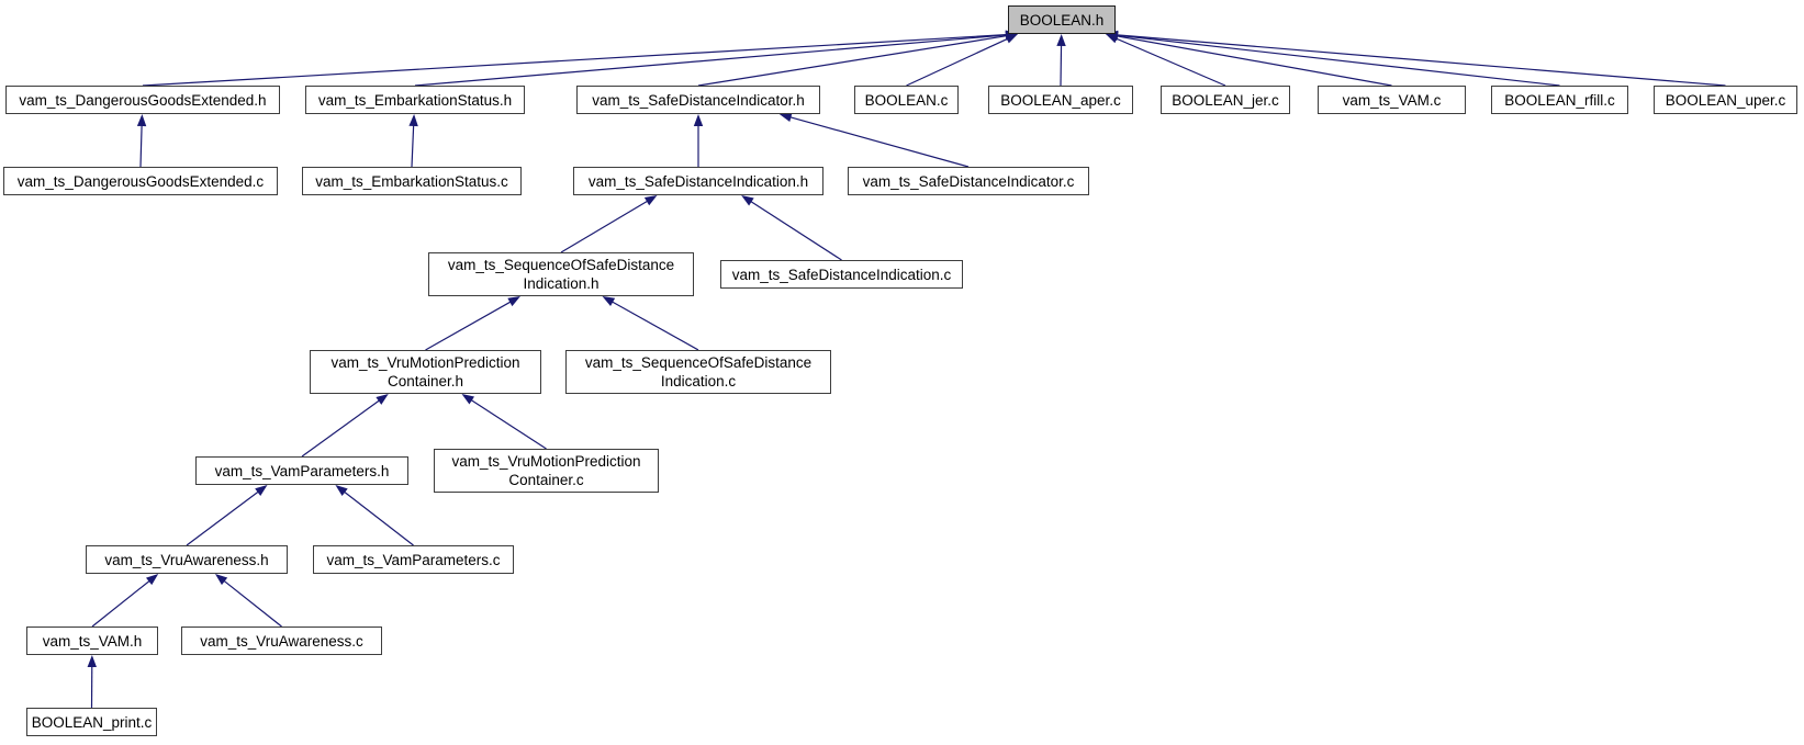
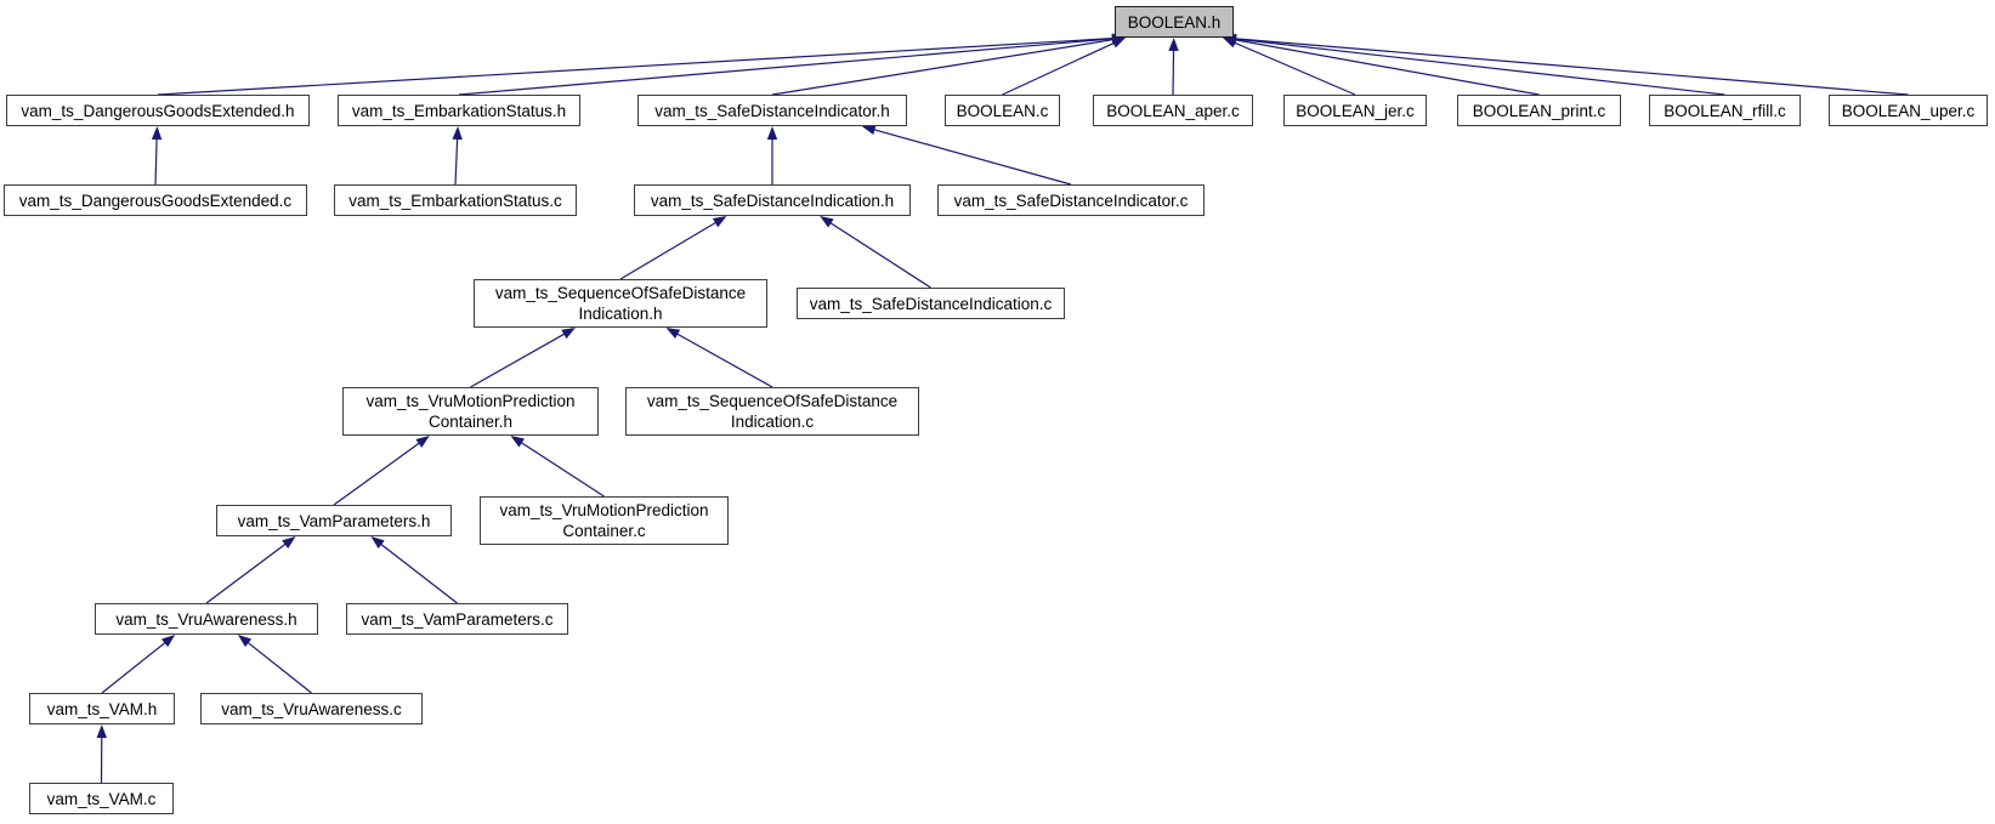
  BOOLEAN.h
  vam_ts_DangerousGoodsExtended.h
  vam_ts_EmbarkationStatus.h
  vam_ts_SafeDistanceIndicator.h
  BOOLEAN.c
  BOOLEAN_aper.c
  BOOLEAN_jer.c
- vam_ts_VAM.c
+ BOOLEAN_print.c
  BOOLEAN_rfill.c
  BOOLEAN_uper.c
  vam_ts_DangerousGoodsExtended.c
  vam_ts_EmbarkationStatus.c
  vam_ts_SafeDistanceIndication.h
  vam_ts_SafeDistanceIndicator.c
  vam_ts_SequenceOfSafeDistance
  Indication.h
  vam_ts_SafeDistanceIndication.c
  vam_ts_VruMotionPrediction
  Container.h
  vam_ts_SequenceOfSafeDistance
  Indication.c
  vam_ts_VamParameters.h
  vam_ts_VruMotionPrediction
  Container.c
  vam_ts_VruAwareness.h
  vam_ts_VamParameters.c
  vam_ts_VAM.h
  vam_ts_VruAwareness.c
- BOOLEAN_print.c
+ vam_ts_VAM.c
